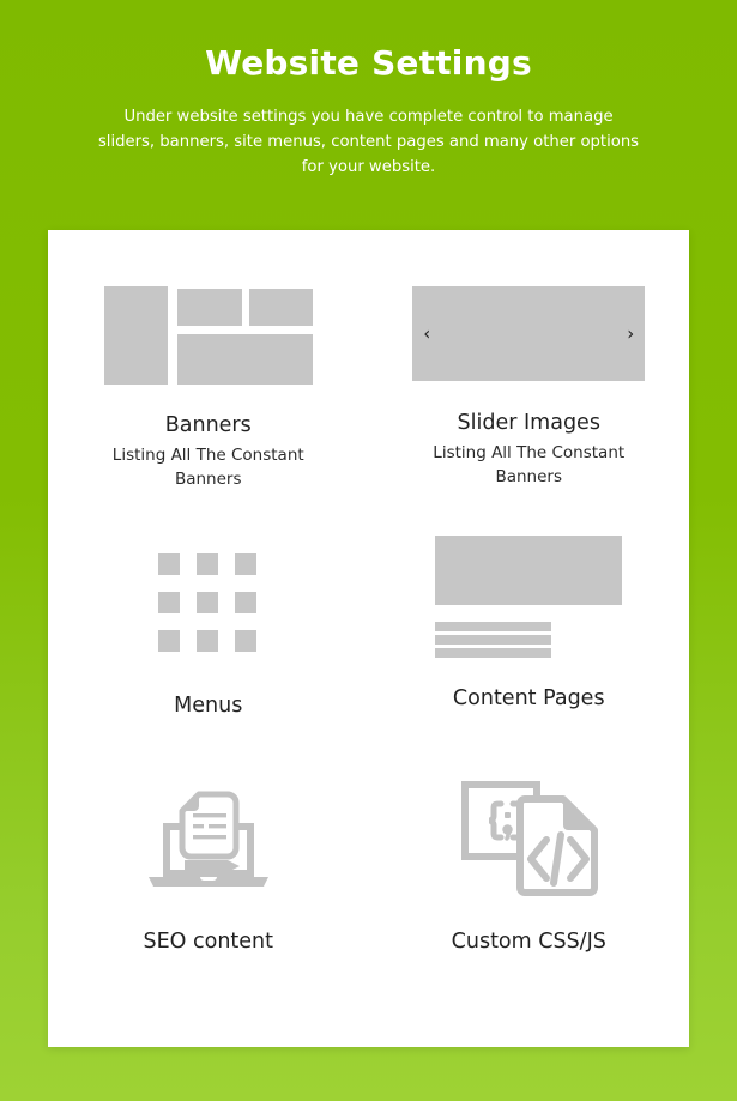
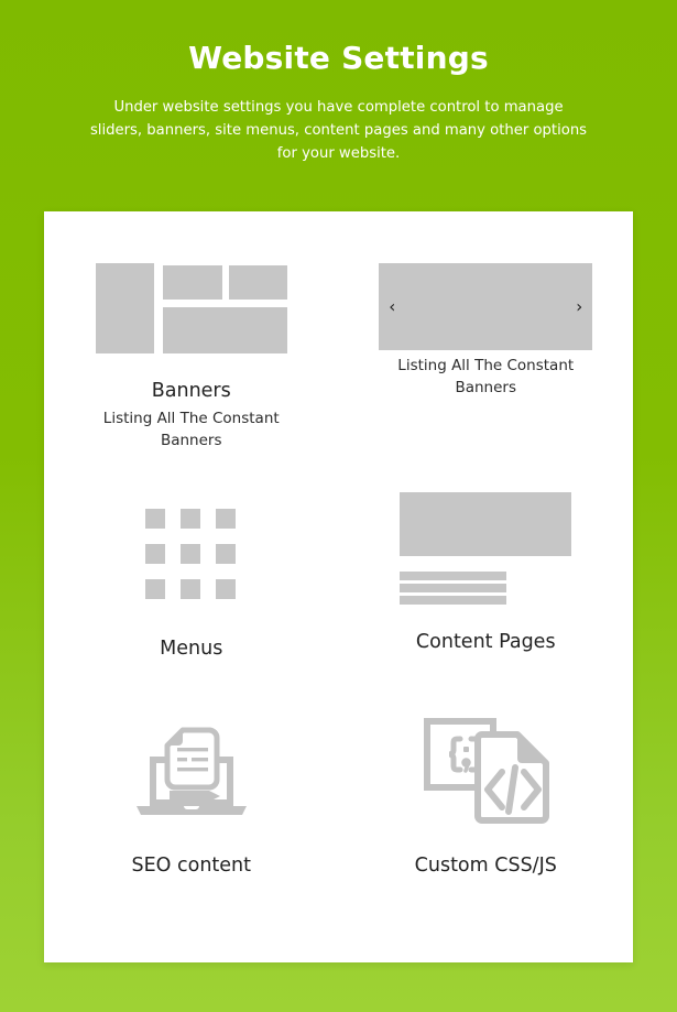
  Website Settings
  Under website settings you have complete control to manage sliders, banners, site menus, content pages and many other options for your website.
  Banners
  Listing All The Constant Banners
  ‹
  ›
- Slider Images
  Listing All The Constant Banners
  Menus
  Content Pages
  SEO content
  Custom CSS/JS
